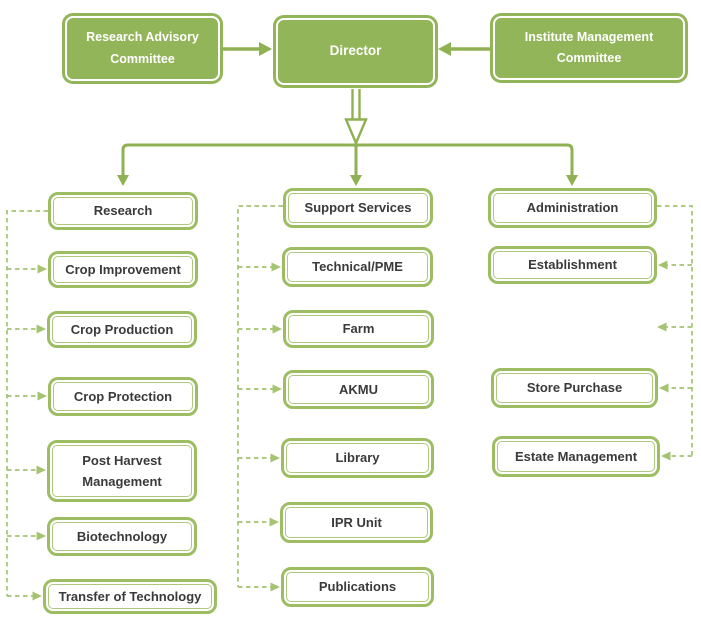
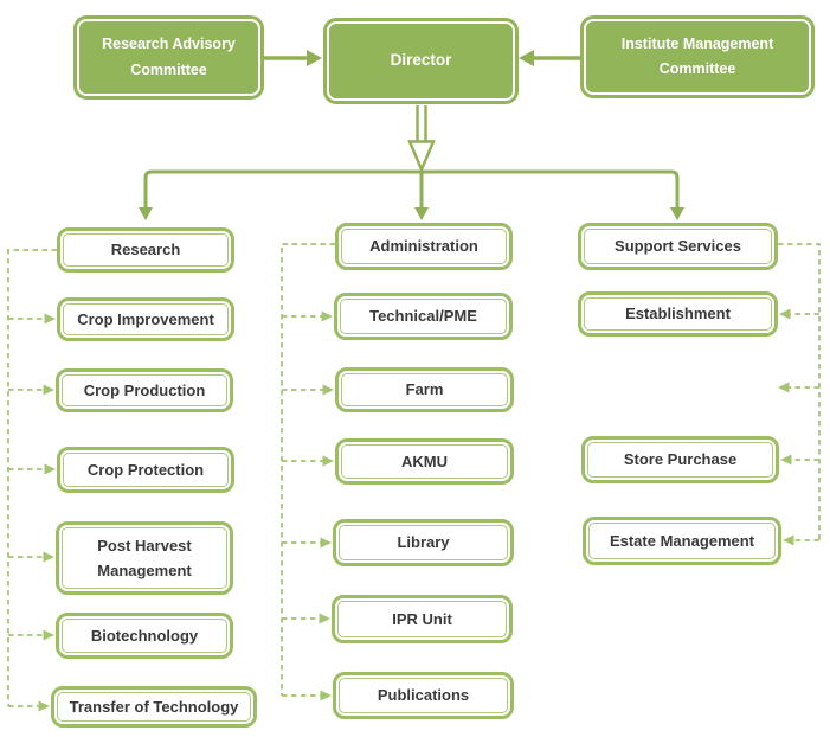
  Research Advisory Committee
  Director
  Institute Management Committee
  Research
  Crop Improvement
  Crop Production
  Crop Protection
  Post Harvest Management
  Biotechnology
  Transfer of Technology
- Support Services
+ Administration
  Technical/PME
  Farm
  AKMU
  Library
  IPR Unit
  Publications
- Administration
+ Support Services
  Establishment
  Store Purchase
  Estate Management
